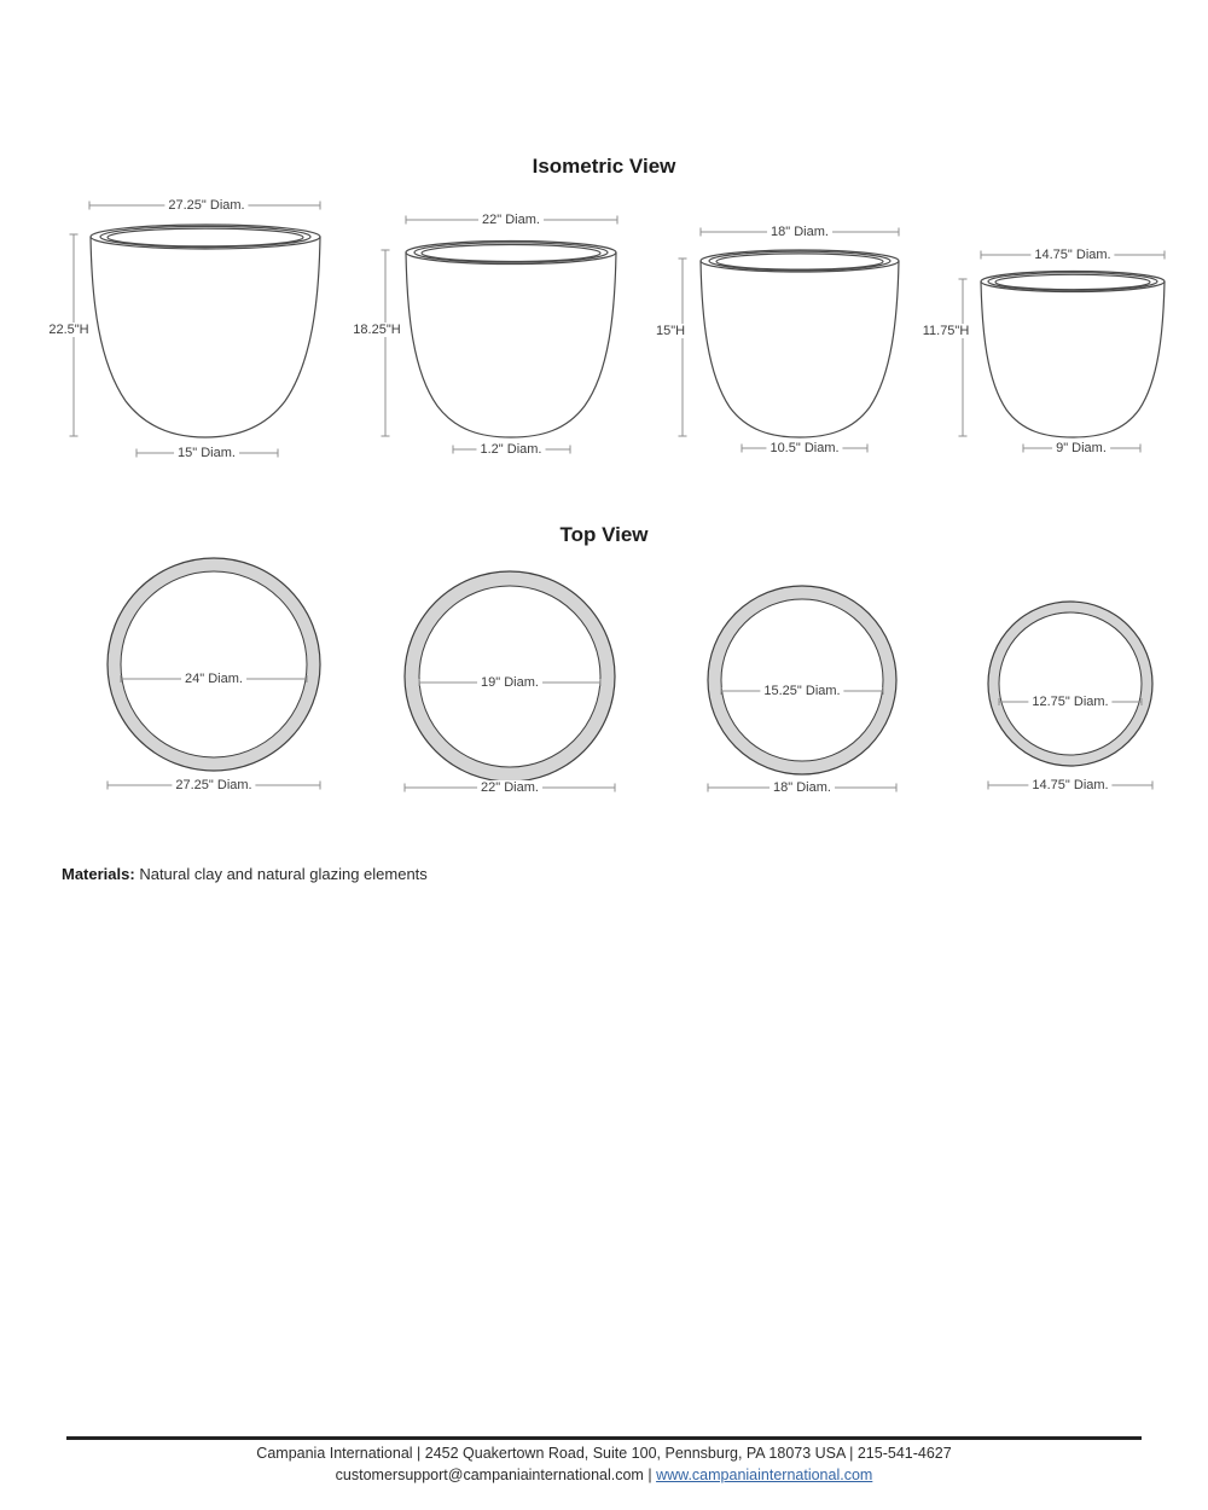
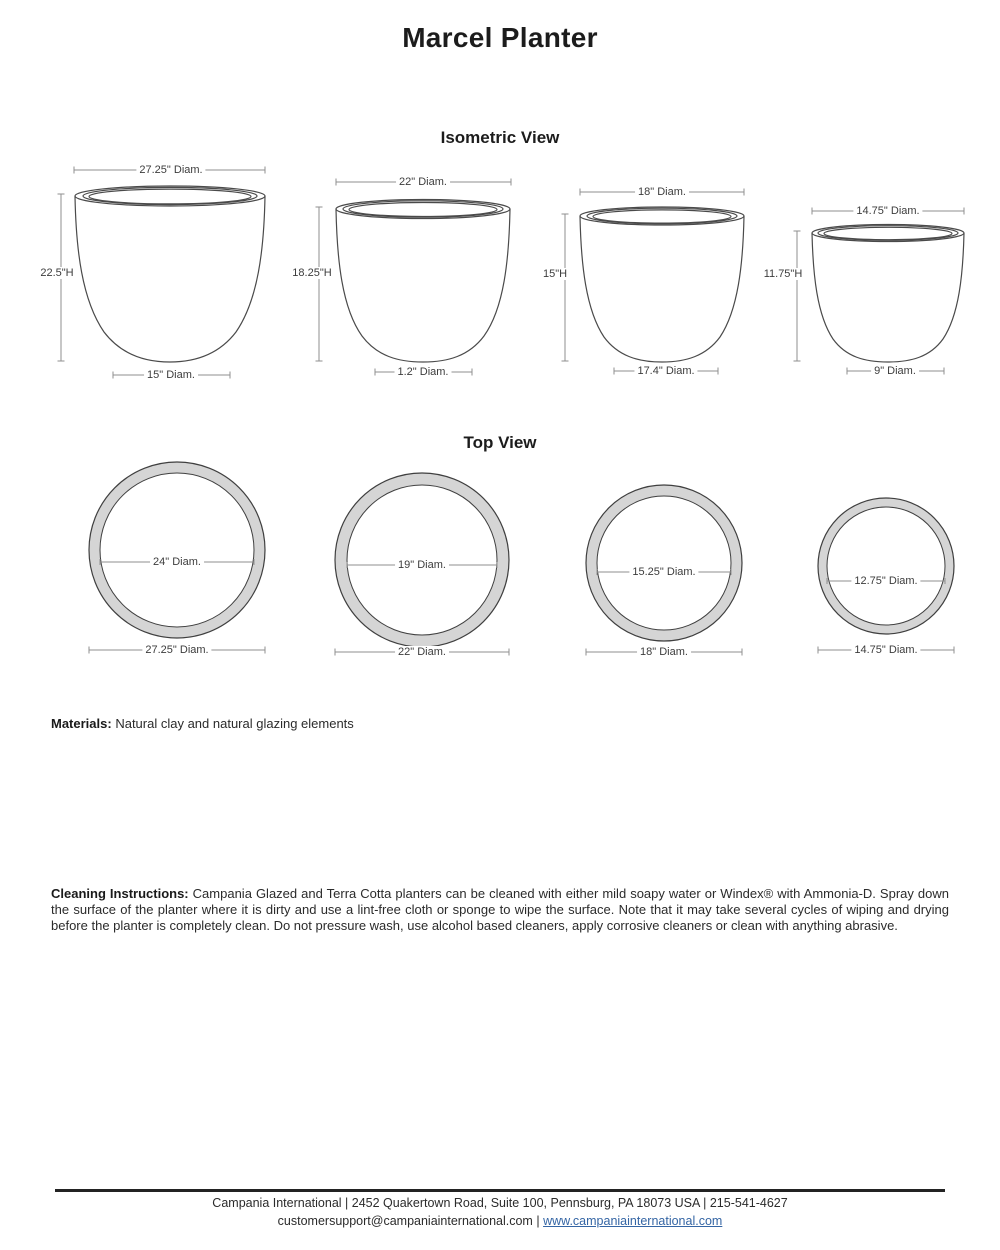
+ Marcel Planter
  Isometric View
  27.25" Diam.
  22.5"H
  15" Diam.
  22" Diam.
  18.25"H
  1.2" Diam.
  18" Diam.
  15"H
- 10.5" Diam.
+ 17.4" Diam.
  14.75" Diam.
  11.75"H
  9" Diam.
  Top View
  24" Diam.
  27.25" Diam.
  19" Diam.
  22" Diam.
  15.25" Diam.
  18" Diam.
  12.75" Diam.
  14.75" Diam.
  Materials: Natural clay and natural glazing elements
+ Cleaning Instructions: Campania Glazed and Terra Cotta planters can be cleaned with either mild soapy water or Windex® with Ammonia-D. Spray down the surface of the planter where it is dirty and use a lint-free cloth or sponge to wipe the surface. Note that it may take several cycles of wiping and drying before the planter is completely clean. Do not pressure wash, use alcohol based cleaners, apply corrosive cleaners or clean with anything abrasive.
  Campania International | 2452 Quakertown Road, Suite 100, Pennsburg, PA 18073 USA | 215-541-4627
  customersupport@campaniainternational.com | www.campaniainternational.com
